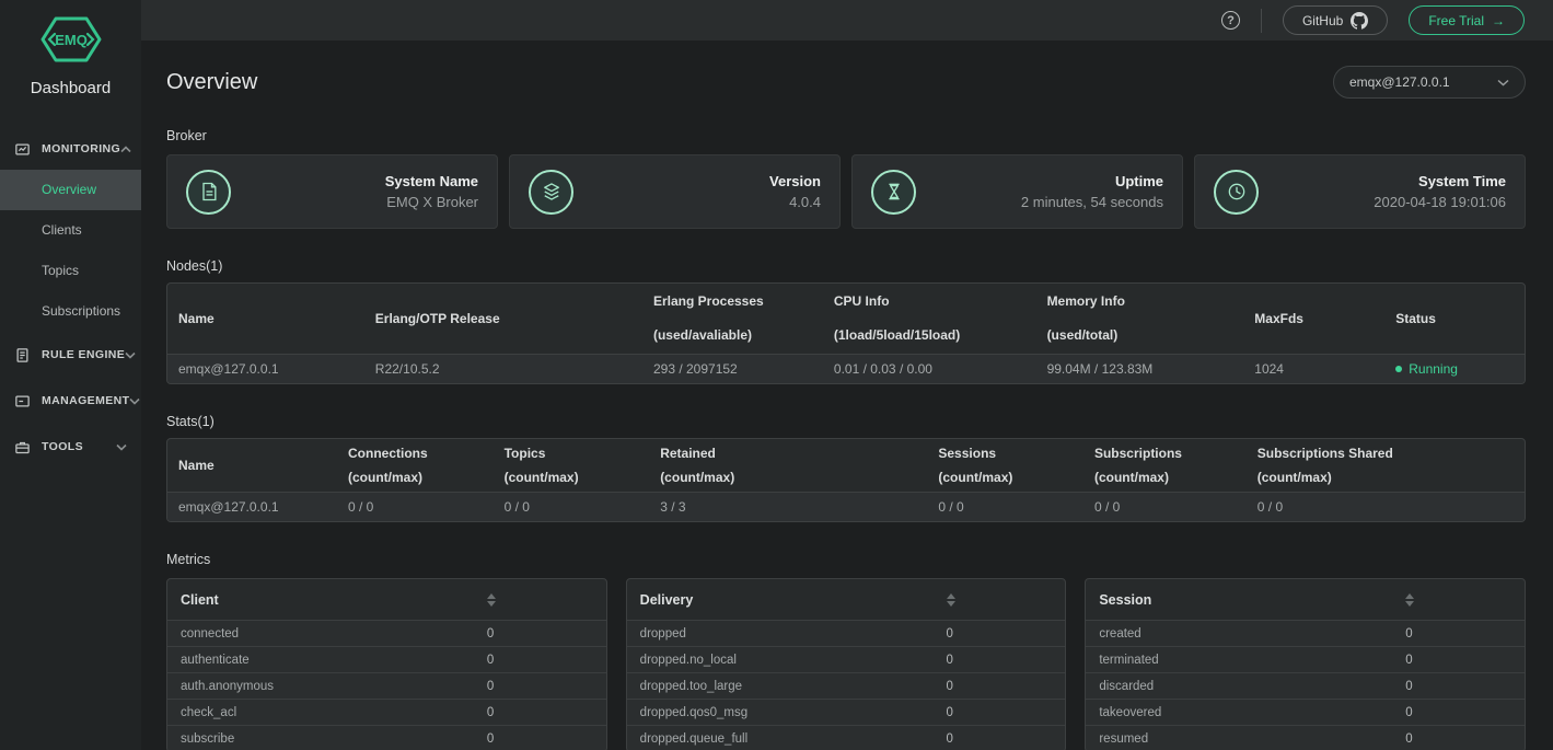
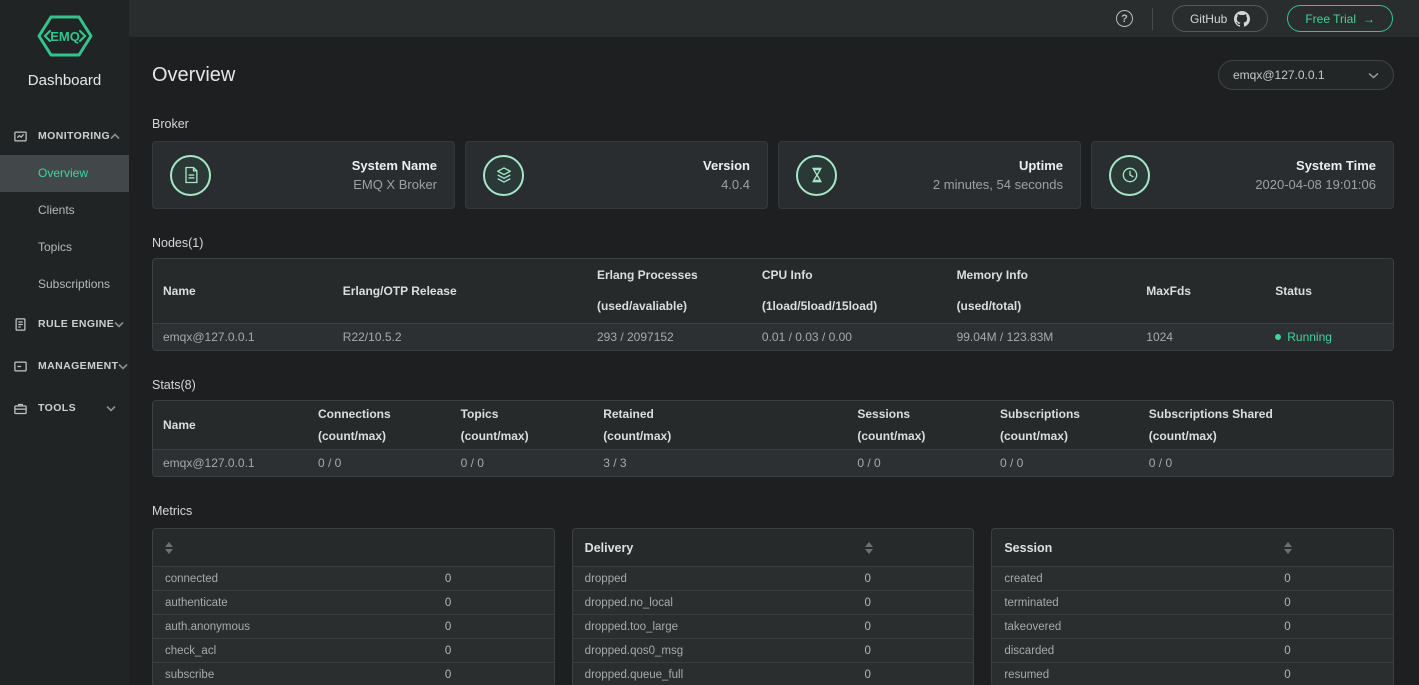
  EMQ
  Dashboard
  MONITORING
  Overview
  Clients
  Topics
  Subscriptions
  RULE ENGINE
  MANAGEMENT
  TOOLS
  ?
  GitHub
  Free Trial
  →
  Overview
  emqx@127.0.0.1
  Broker
  System Name
  EMQ X Broker
  Version
  4.0.4
  Uptime
  2 minutes, 54 seconds
  System Time
- 2020-04-18 19:01:06
+ 2020-04-08 19:01:06
  Nodes(1)
  Name	Erlang/OTP Release	Erlang Processes(used/avaliable)	CPU Info(1load/5load/15load)	Memory Info(used/total)	MaxFds	Status
  emqx@127.0.0.1	R22/10.5.2	293 / 2097152	0.01 / 0.03 / 0.00	99.04M / 123.83M	1024	Running
- Stats(1)
+ Stats(8)
  Name	Connections(count/max)	Topics(count/max)	Retained(count/max)	Sessions(count/max)	Subscriptions(count/max)	Subscriptions Shared(count/max)
  emqx@127.0.0.1	0 / 0	0 / 0	3 / 3	0 / 0	0 / 0	0 / 0
  Metrics
- Client
  connected
  0
  authenticate
  0
  auth.anonymous
  0
  check_acl
  0
  subscribe
  0
  Delivery
  dropped
  0
  dropped.no_local
  0
  dropped.too_large
  0
  dropped.qos0_msg
  0
  dropped.queue_full
  0
  Session
  created
  0
  terminated
  0
- discarded
+ takeovered
  0
- takeovered
+ discarded
  0
  resumed
  0
